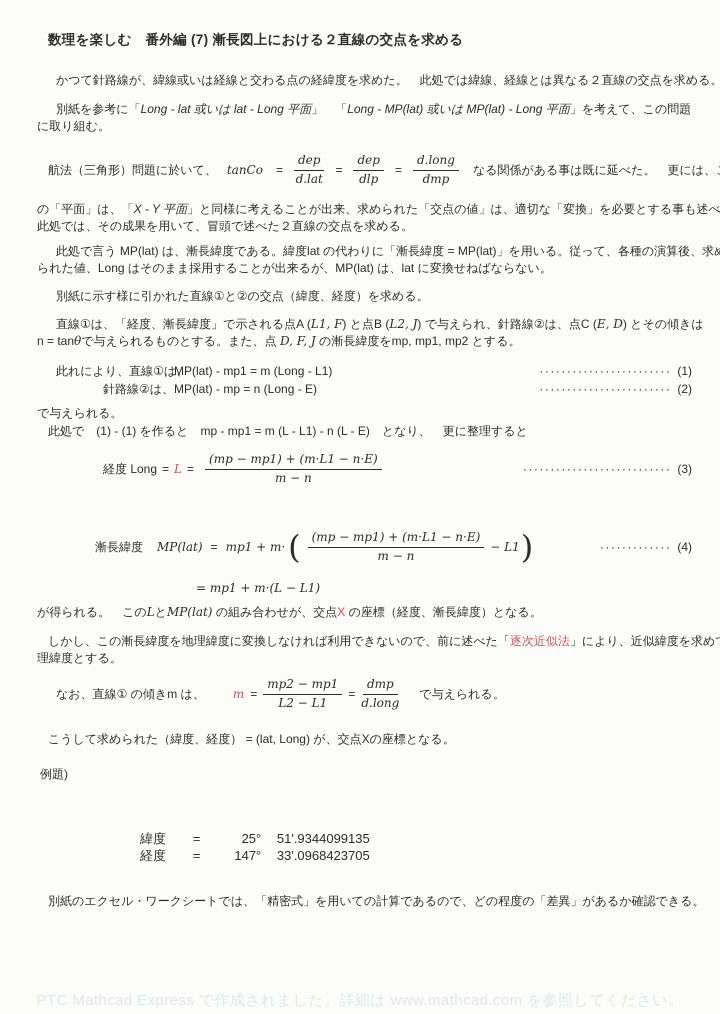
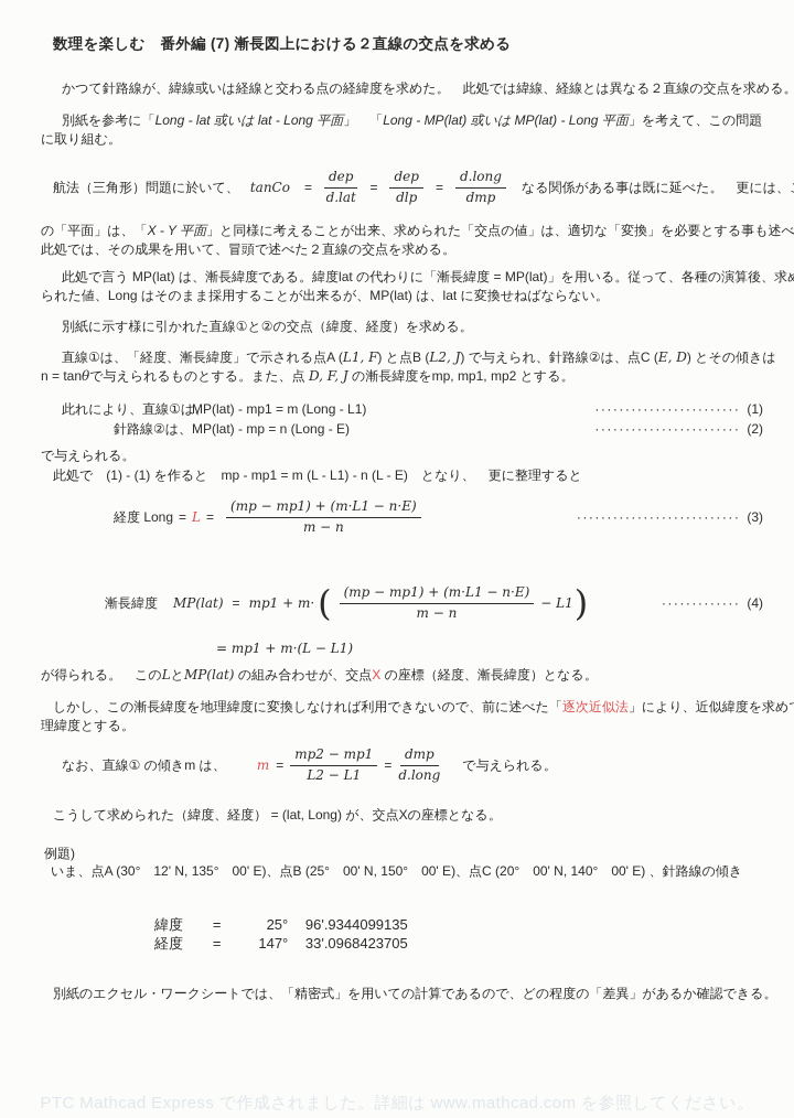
  数理を楽しむ 番外編 (7) 漸長図上における２直線の交点を求める
  かつて針路線が、緯線或いは経線と交わる点の経緯度を求めた。 此処では緯線、経線とは異なる２直線の交点を求める。
  別紙を参考に「Long - lat 或いは lat - Long 平面」 「Long - MP(lat) 或いは MP(lat) - Long 平面」を考えて、この問題
  に取り組む。
  航法（三角形）問題に於いて、
  tanCo
  =
  dep
  d.lat
  =
  dep
  dlp
  =
  d.long
  dmp
  なる関係がある事は既に延べた。 更には、
  の「平面」は、「X - Y 平面」と同様に考えることが出来、求められた「交点の値」は、適切な「変換」を必要とする事も述べ
  此処では、その成果を用いて、冒頭で述べた２直線の交点を求める。
  此処で言う MP(lat) は、漸長緯度である。緯度lat の代わりに「漸長緯度 = MP(lat)」を用いる。従って、各種の演算後、求
  られた値、Long はそのまま採用することが出来るが、MP(lat) は、lat に変換せねばならない。
  別紙に示す様に引かれた直線①と②の交点（緯度、経度）を求める。
  直線①は、「経度、漸長緯度」で示される点A (L1, F) と点B (L2, J) で与えられ、針路線②は、点C (E, D) とその傾きは
  n = tanθで与えられるものとする。また、点 D, F, J の漸長緯度をmp, mp1, mp2 とする。
  此れにより、直線①は
  MP(lat) - mp1 = m (Long - L1)
  ························
  (1)
  針路線②は、
  MP(lat) - mp = n (Long - E)
  ························
  (2)
  で与えられる。
  此処で (1) - (1) を作ると mp - mp1 = m (L - L1) - n (L - E) となり、 更に整理すると
  経度 Long
  =
  L
  =
  (mp − mp1) + (m·L1 − n·E)
  m − n
  ···························
  (3)
  漸長緯度
  MP(lat)
  =
  mp1 + m·
  (
  (mp − mp1) + (m·L1 − n·E)
  m − n
  − L1
  )
  ·············
  (4)
  = mp1 + m·(L − L1)
  が得られる。 このLとMP(lat) の組み合わせが、交点X の座標（経度、漸長緯度）となる。
  しかし、この漸長緯度を地理緯度に変換しなければ利用できないので、前に述べた「逐次近似法」により、近似緯度を求め
  理緯度とする。
  なお、直線① の傾きm は、
  m
  =
  mp2 − mp1
  L2 − L1
  =
  dmp
  d.long
  で与えられる。
  こうして求められた（緯度、経度） = (lat, Long) が、交点Xの座標となる。
  例題)
+ いま、点A (30° 12' N, 135° 00' E)、点B (25° 00' N, 150° 00' E)、点C (20° 00' N, 140° 00' E) 、針路線の傾き
- 緯度 = 25° 51'.9344099135
+ 緯度 = 25° 96'.9344099135
  経度 = 147° 33'.0968423705
  別紙のエクセル・ワークシートでは、「精密式」を用いての計算であるので、どの程度の「差異」があるか確認できる。
  PTC Mathcad Express で作成されました。詳細は www.mathcad.com を参照してください。
